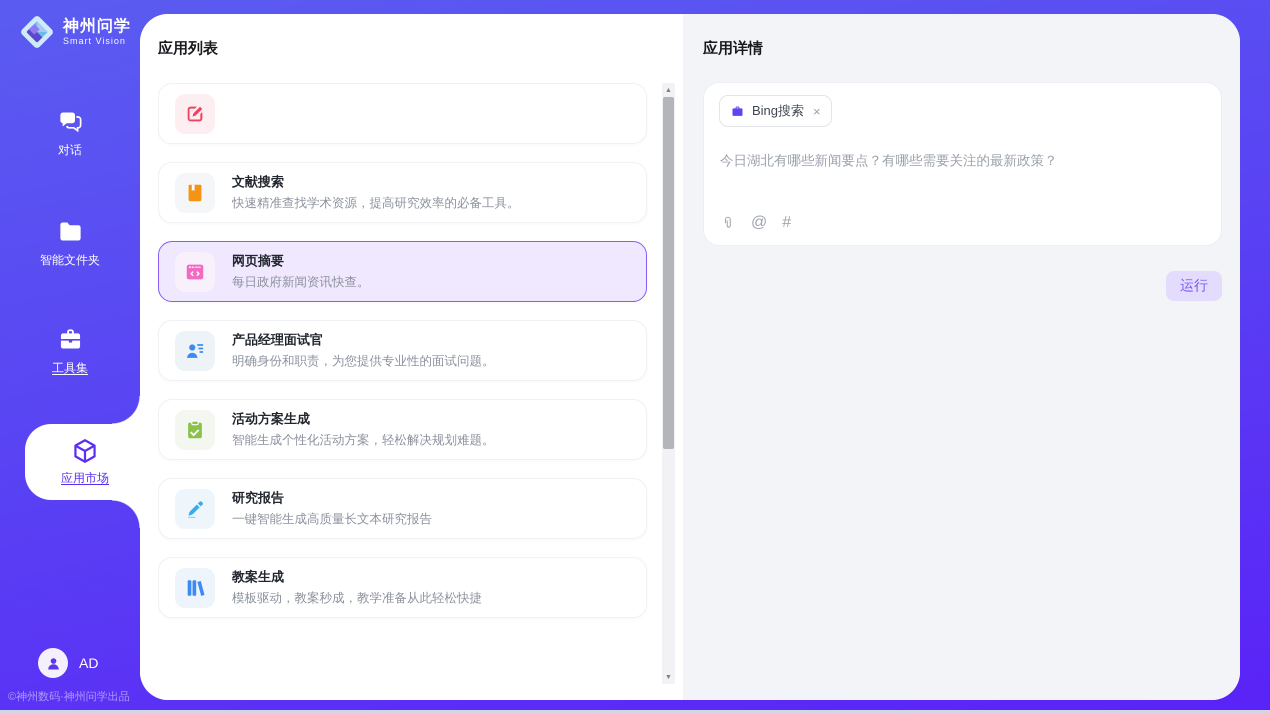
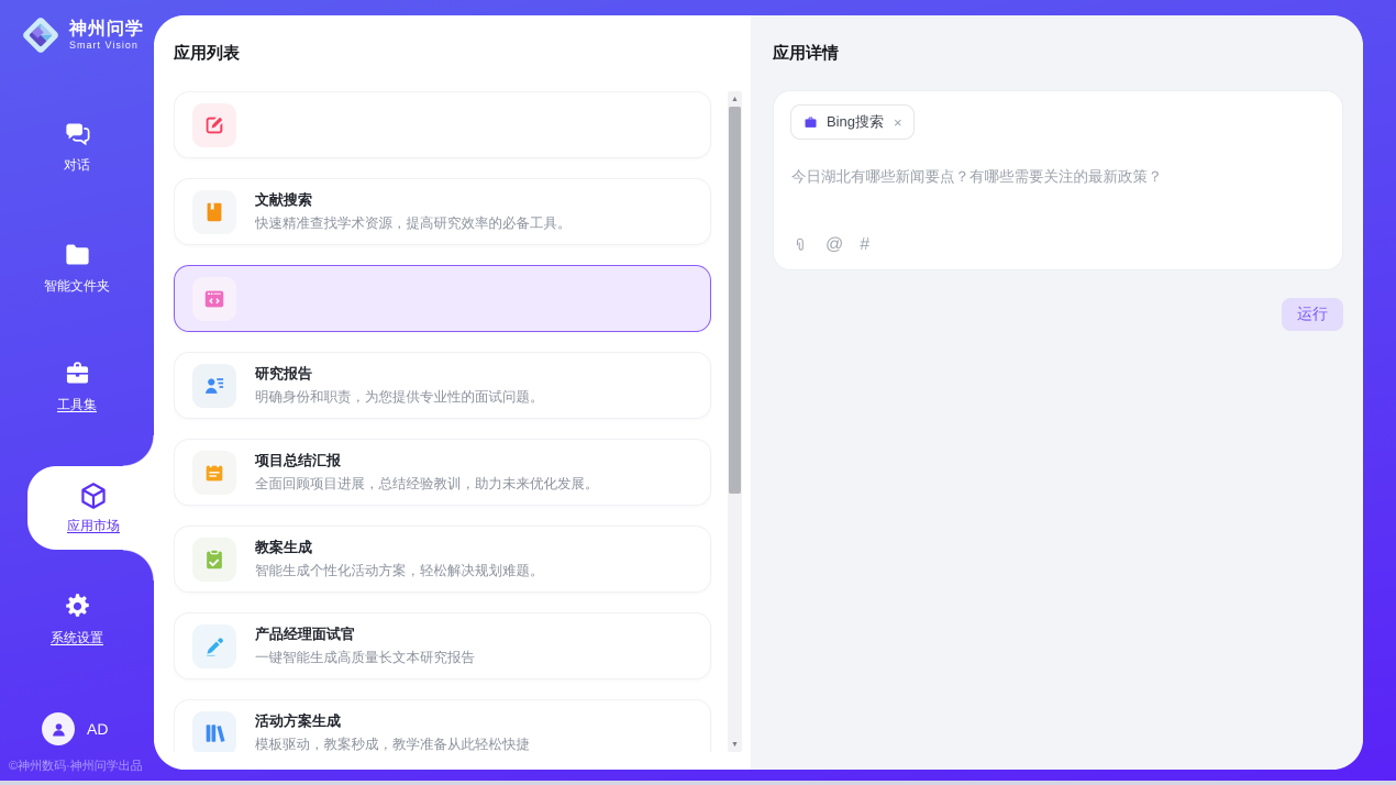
  神州问学
  Smart Vision
  对话
  智能文件夹
  工具集
  应用市场
+ 系统设置
  AD
  ©神州数码·神州问学出品
  应用列表
  文献搜索
  快速精准查找学术资源，提高研究效率的必备工具。
- 网页摘要
- 每日政府新闻资讯快查。
- 产品经理面试官
+ 研究报告
  明确身份和职责，为您提供专业性的面试问题。
+ 项目总结汇报
+ 全面回顾项目进展，总结经验教训，助力未来优化发展。
- 活动方案生成
+ 教案生成
  智能生成个性化活动方案，轻松解决规划难题。
- 研究报告
+ 产品经理面试官
  一键智能生成高质量长文本研究报告
- 教案生成
+ 活动方案生成
  模板驱动，教案秒成，教学准备从此轻松快捷
  应用详情
  Bing搜索
  ×
  今日湖北有哪些新闻要点？有哪些需要关注的最新政策？
  @
  #
  运行
